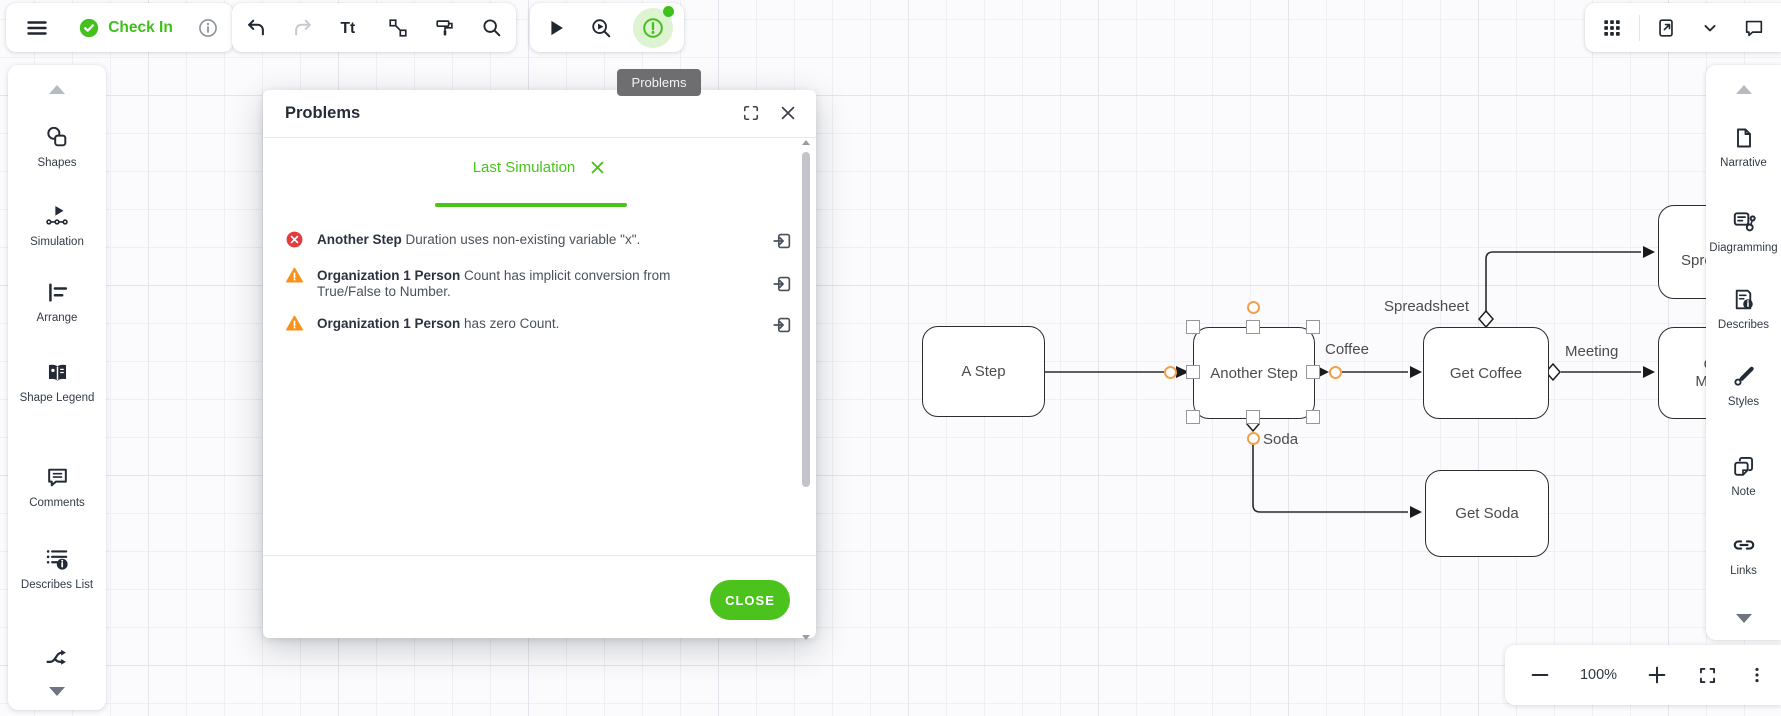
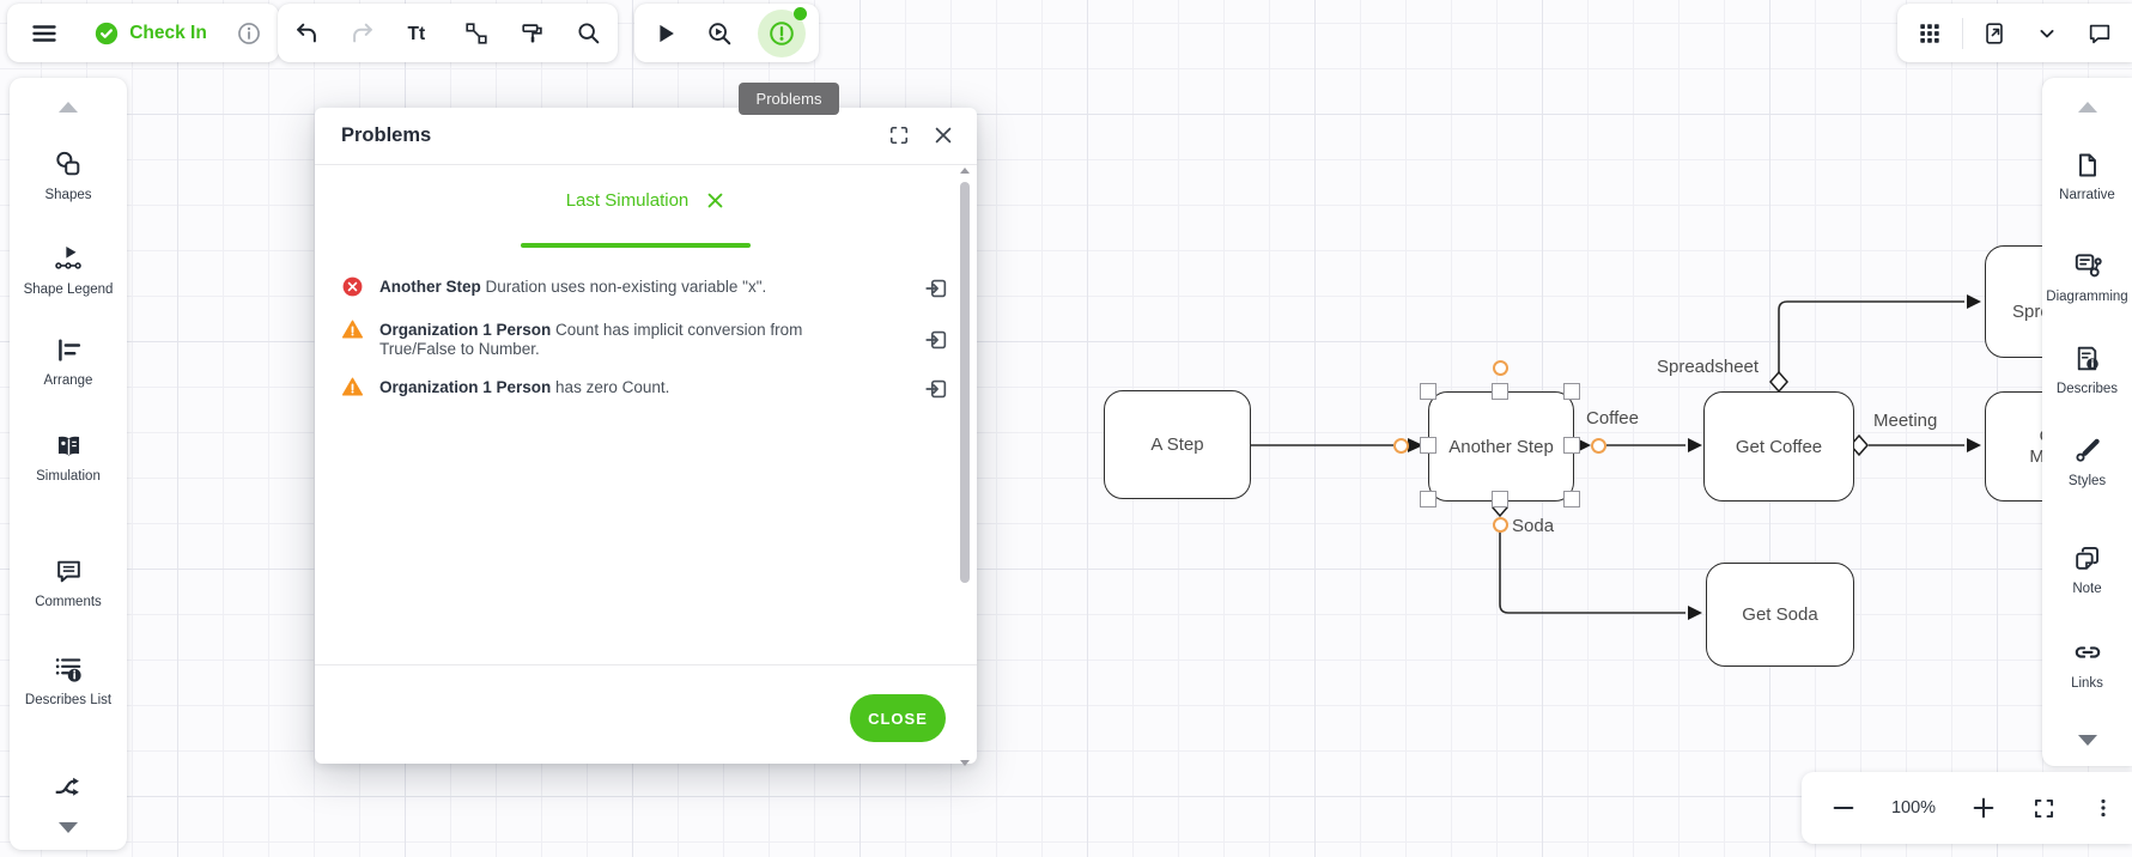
  A Step
  Another Step
  Get Coffee
  Get Soda
  Coffee
  Spreadsheet
  Meeting
  Soda
  Check In
  Tt
  Problems
  Shapes
- Simulation
+ Shape Legend
  Arrange
- Shape Legend
+ Simulation
  Comments
  Describes List
  Narrative
  Diagramming
  Describes
  Styles
  Note
  Links
  Problems
  Last Simulation
  Another Step Duration uses non-existing variable "x".
  Organization 1 Person Count has implicit conversion from True/False to Number.
  Organization 1 Person has zero Count.
  CLOSE
  100%
